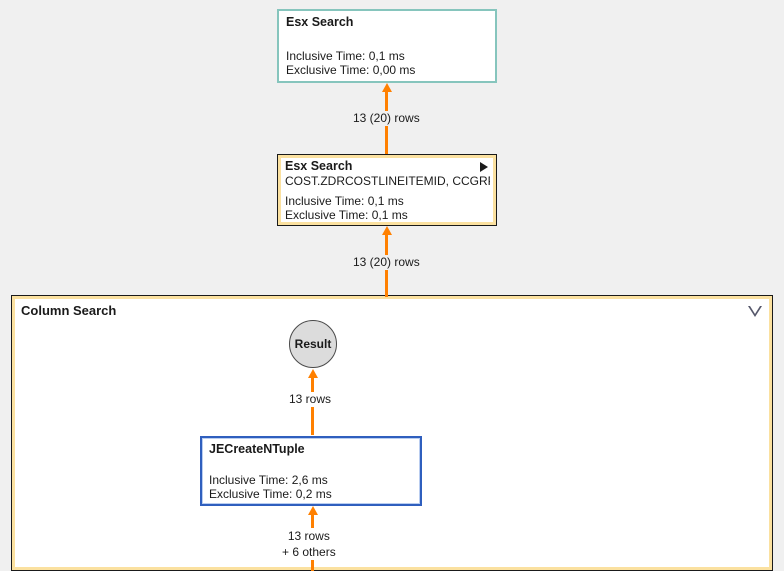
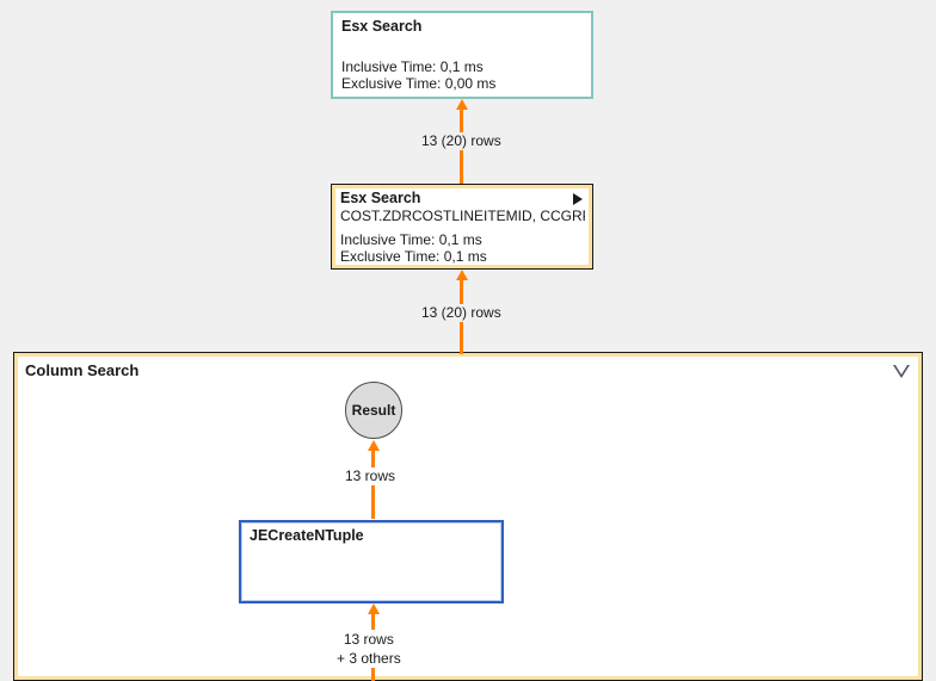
  Column Search
  13 rows
- + 6 others
+ + 3 others
  13 rows
  13 (20) rows
  13 (20) rows
  Result
  JECreateNTuple
- Inclusive Time: 2,6 ms
- Exclusive Time: 0,2 ms
  Esx Search
  COST.ZDRCOSTLINEITEMID, CCGR
  Inclusive Time: 0,1 ms
  Exclusive Time: 0,1 ms
  Esx Search
  Inclusive Time: 0,1 ms
  Exclusive Time: 0,00 ms
